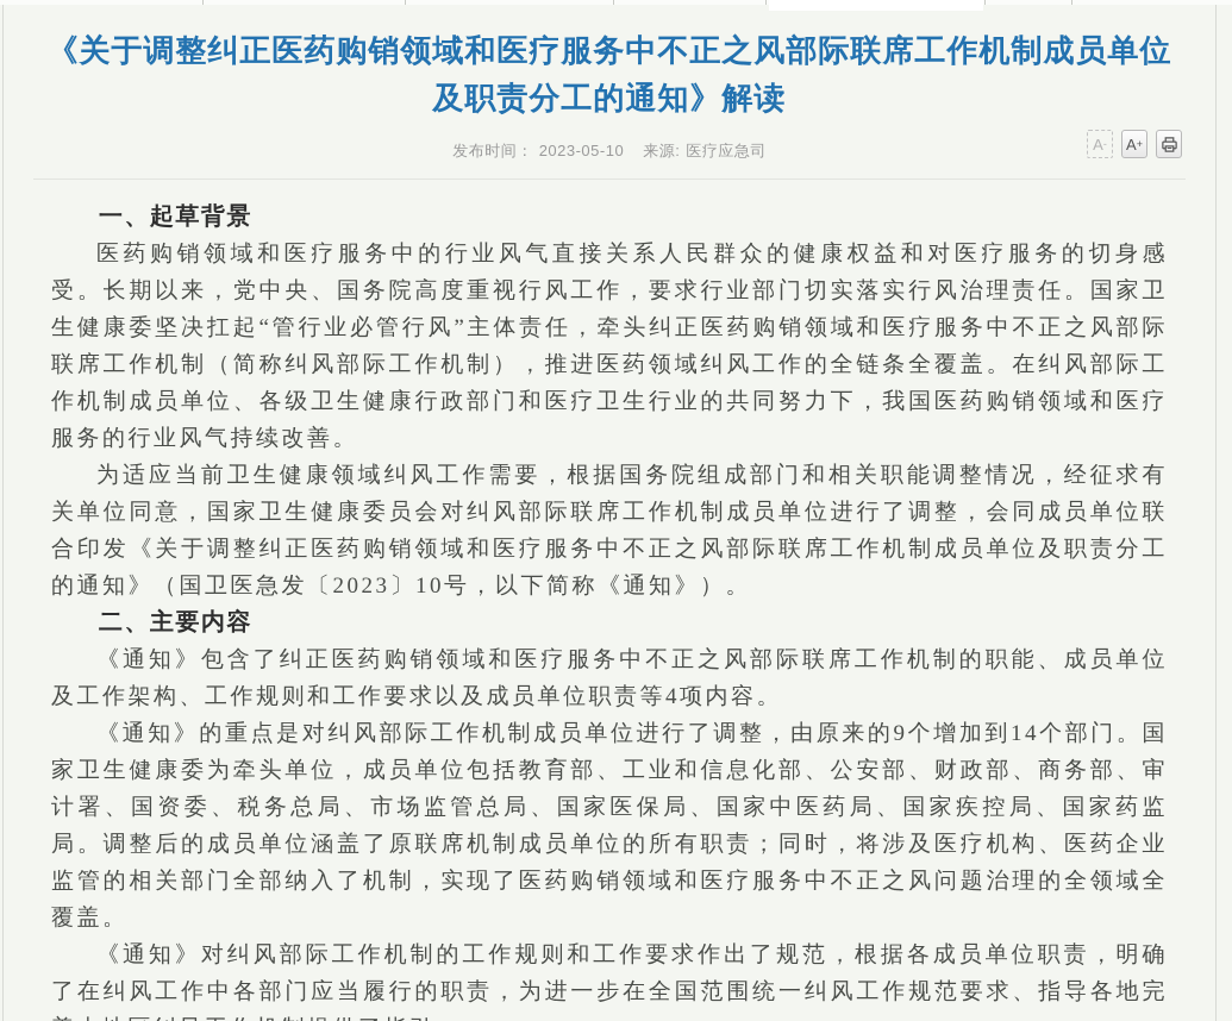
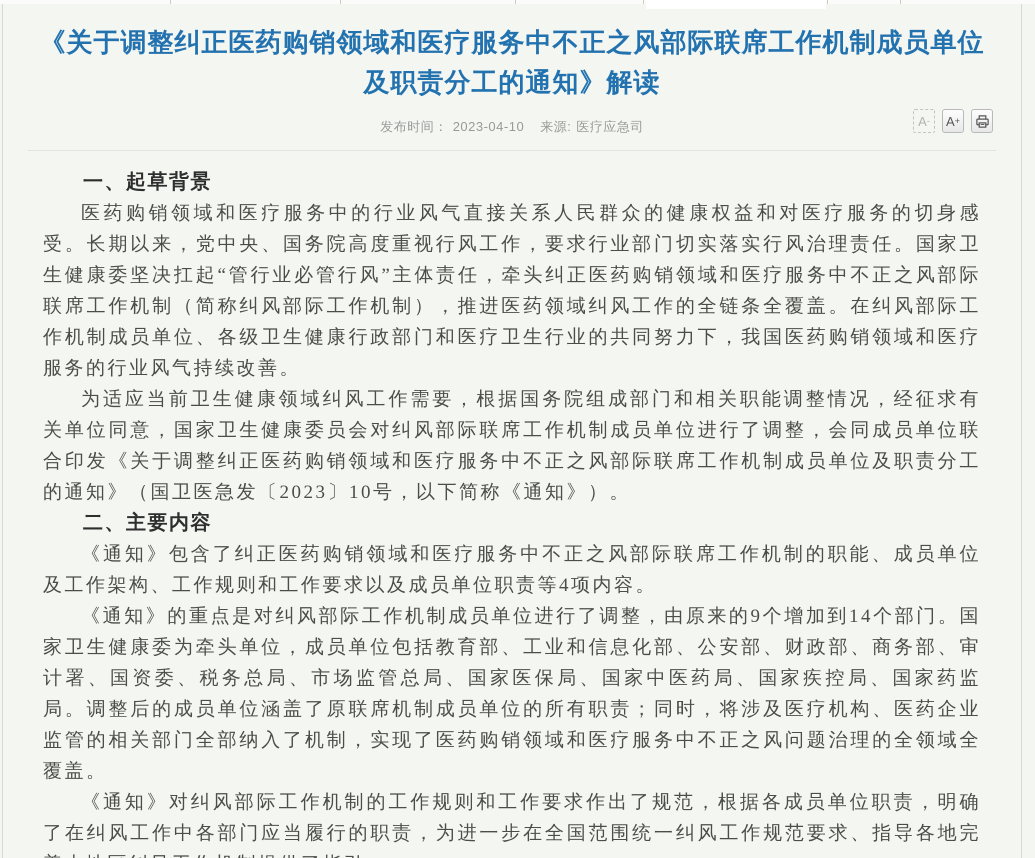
  《关于调整纠正医药购销领域和医疗服务中不正之风部际联席工作机制成员单位及职责分工的通知》解读
- 发布时间： 2023-05-10 来源: 医疗应急司
+ 发布时间： 2023-04-10 来源: 医疗应急司
  A
  -
  A
  +
  一、起草背景
  医药购销领域和医疗服务中的行业风气直接关系人民群众的健康权益和对医疗服务的切身感受。长期以来，党中央、国务院高度重视行风工作，要求行业部门切实落实行风治理责任。国家卫生健康委坚决扛起“管行业必管行风”主体责任，牵头纠正医药购销领域和医疗服务中不正之风部际联席工作机制（简称纠风部际工作机制），推进医药领域纠风工作的全链条全覆盖。在纠风部际工作机制成员单位、各级卫生健康行政部门和医疗卫生行业的共同努力下，我国医药购销领域和医疗服务的行业风气持续改善。
  为适应当前卫生健康领域纠风工作需要，根据国务院组成部门和相关职能调整情况，经征求有关单位同意，国家卫生健康委员会对纠风部际联席工作机制成员单位进行了调整，会同成员单位联合印发《关于调整纠正医药购销领域和医疗服务中不正之风部际联席工作机制成员单位及职责分工的通知》（国卫医急发〔2023〕10号，以下简称《通知》）。
  二、主要内容
  《通知》包含了纠正医药购销领域和医疗服务中不正之风部际联席工作机制的职能、成员单位及工作架构、工作规则和工作要求以及成员单位职责等4项内容。
  《通知》的重点是对纠风部际工作机制成员单位进行了调整，由原来的9个增加到14个部门。国家卫生健康委为牵头单位，成员单位包括教育部、工业和信息化部、公安部、财政部、商务部、审计署、国资委、税务总局、市场监管总局、国家医保局、国家中医药局、国家疾控局、国家药监局。调整后的成员单位涵盖了原联席机制成员单位的所有职责；同时，将涉及医疗机构、医药企业监管的相关部门全部纳入了机制，实现了医药购销领域和医疗服务中不正之风问题治理的全领域全覆盖。
  《通知》对纠风部际工作机制的工作规则和工作要求作出了规范，根据各成员单位职责，明确了在纠风工作中各部门应当履行的职责，为进一步在全国范围统一纠风工作规范要求、指导各地完
